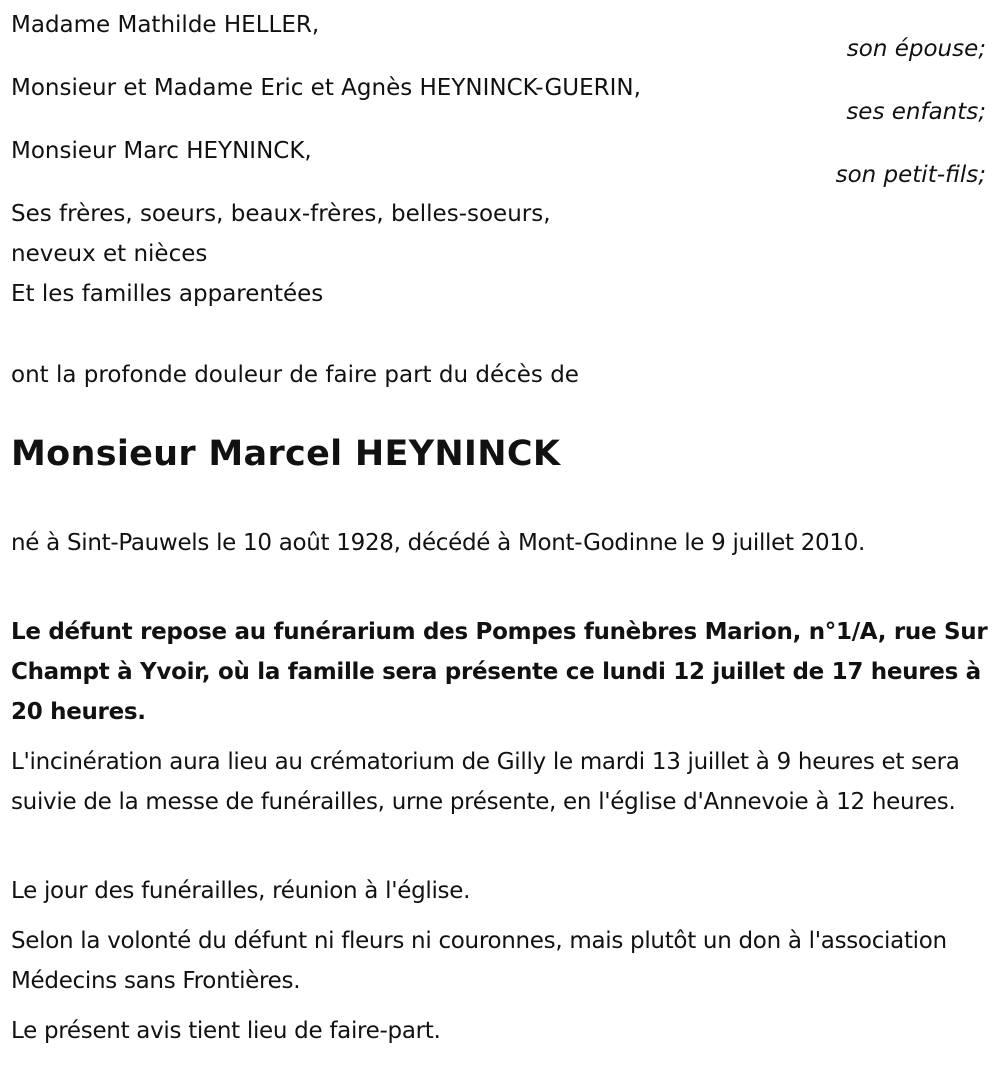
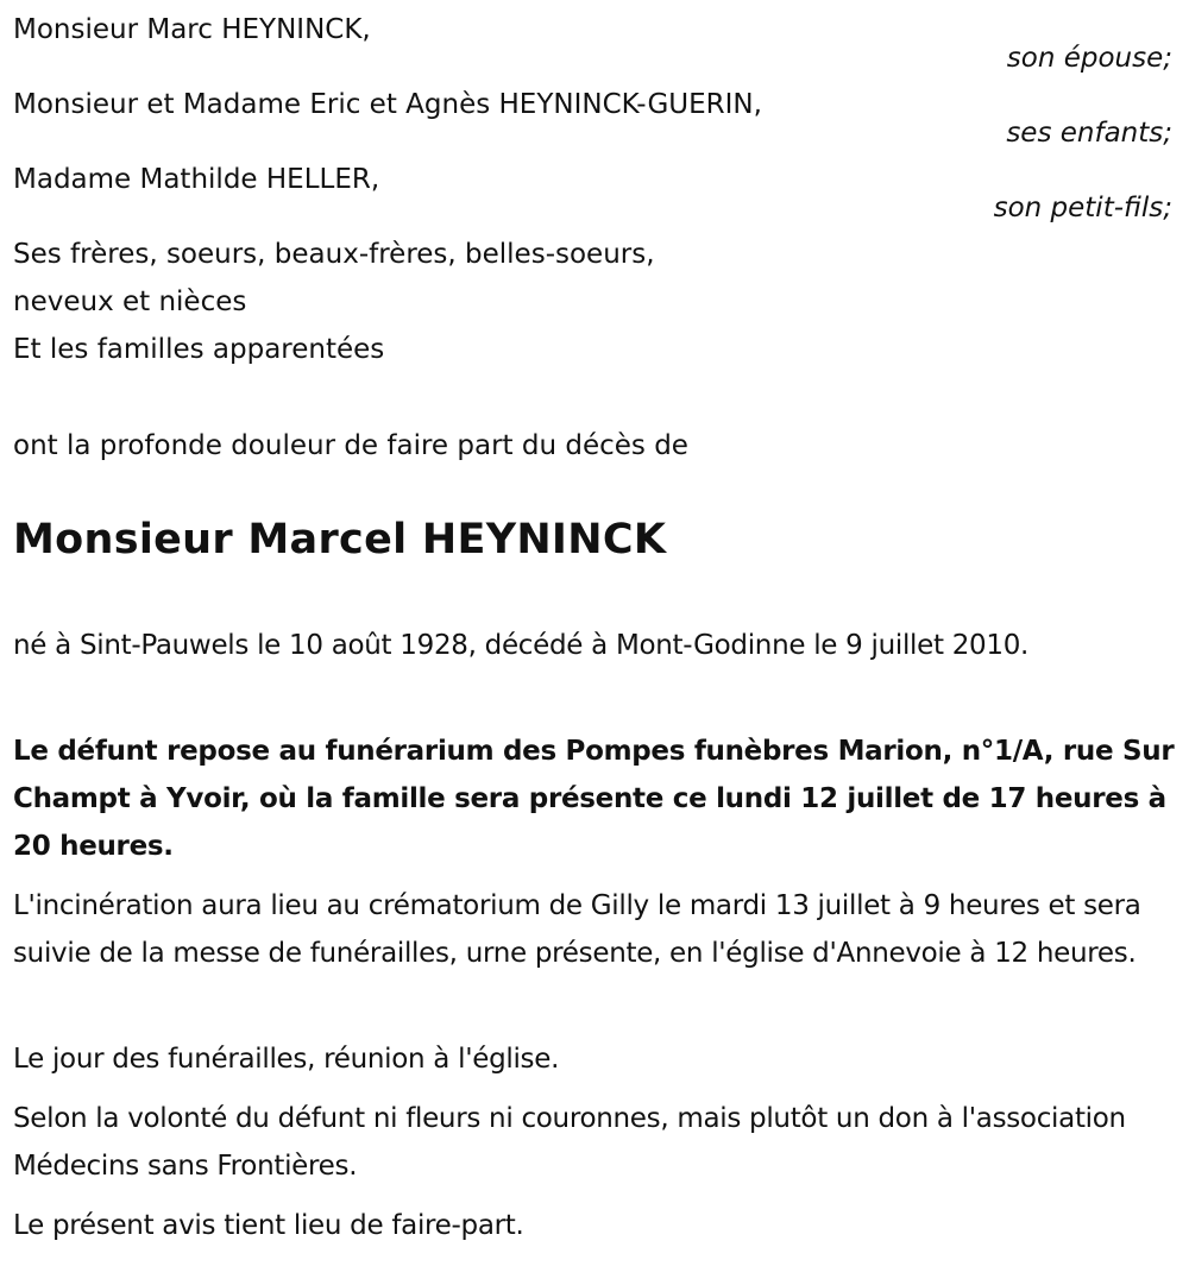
- Madame Mathilde HELLER,
+ Monsieur Marc HEYNINCK,
  son épouse;
  Monsieur et Madame Eric et Agnès HEYNINCK-GUERIN,
  ses enfants;
- Monsieur Marc HEYNINCK,
+ Madame Mathilde HELLER,
  son petit-fils;
  Ses frères, soeurs, beaux-frères, belles-soeurs,
  neveux et nièces
  Et les familles apparentées
  ont la profonde douleur de faire part du décès de
  Monsieur Marcel HEYNINCK
  né à Sint-Pauwels le 10 août 1928, décédé à Mont-Godinne le 9 juillet 2010.
  Le défunt repose au funérarium des Pompes funèbres Marion, n°1/A, rue Sur Champt à Yvoir, où la famille sera présente ce lundi 12 juillet de 17 heures à 20 heures.
  L'incinération aura lieu au crématorium de Gilly le mardi 13 juillet à 9 heures et sera suivie de la messe de funérailles, urne présente, en l'église d'Annevoie à 12 heures.
  Le jour des funérailles, réunion à l'église.
  Selon la volonté du défunt ni fleurs ni couronnes, mais plutôt un don à l'association Médecins sans Frontières.
  Le présent avis tient lieu de faire-part.
